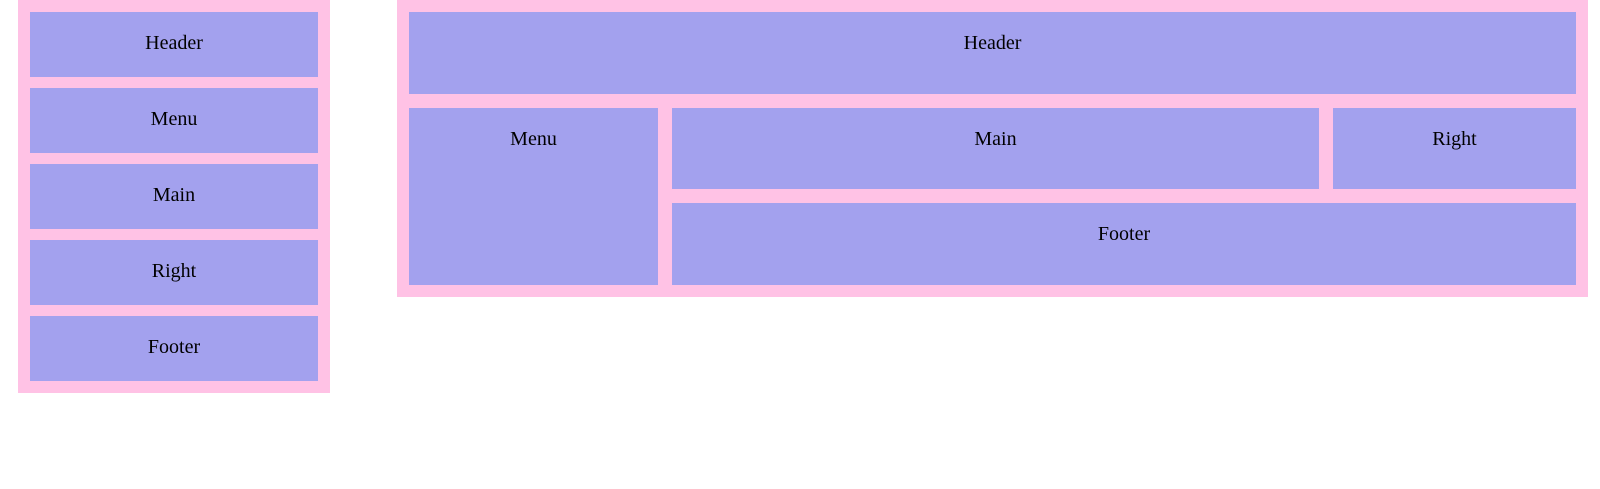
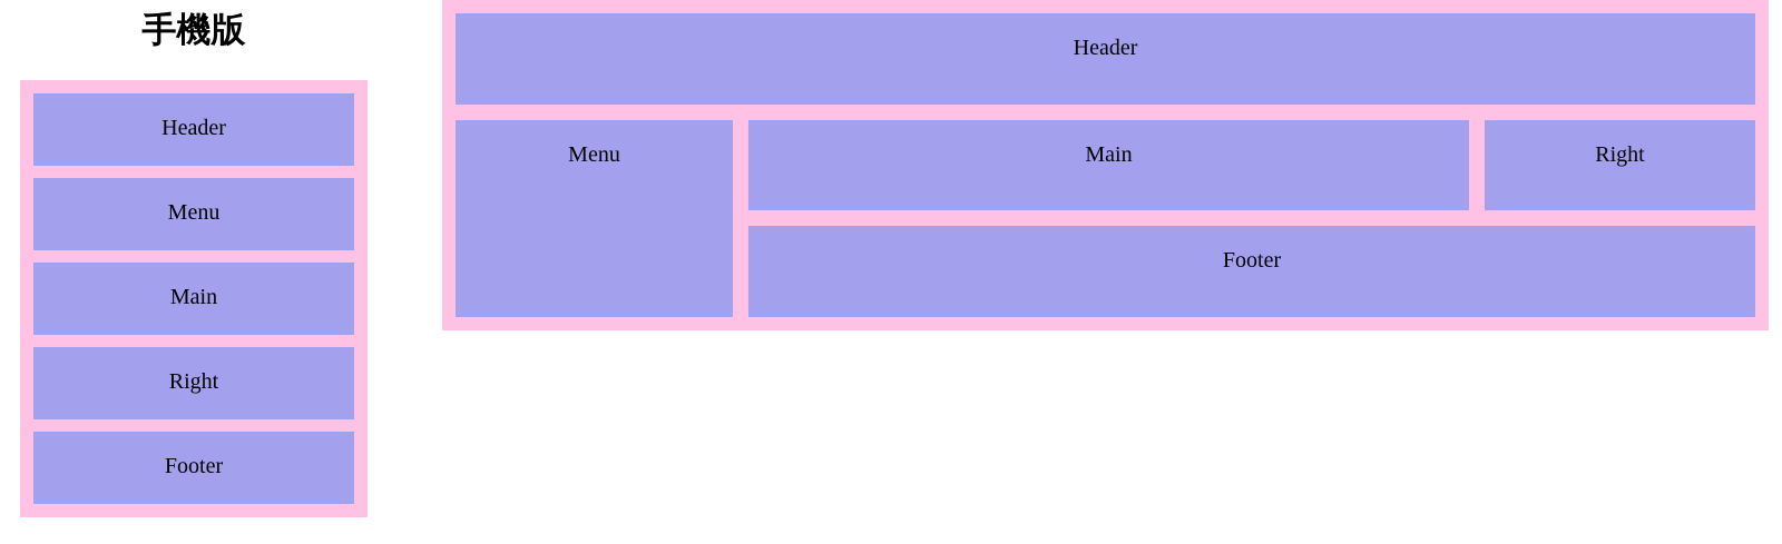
+ 手機版
  Header
  Menu
  Main
  Right
  Footer
  Header
  Menu
  Main
  Right
  Footer
